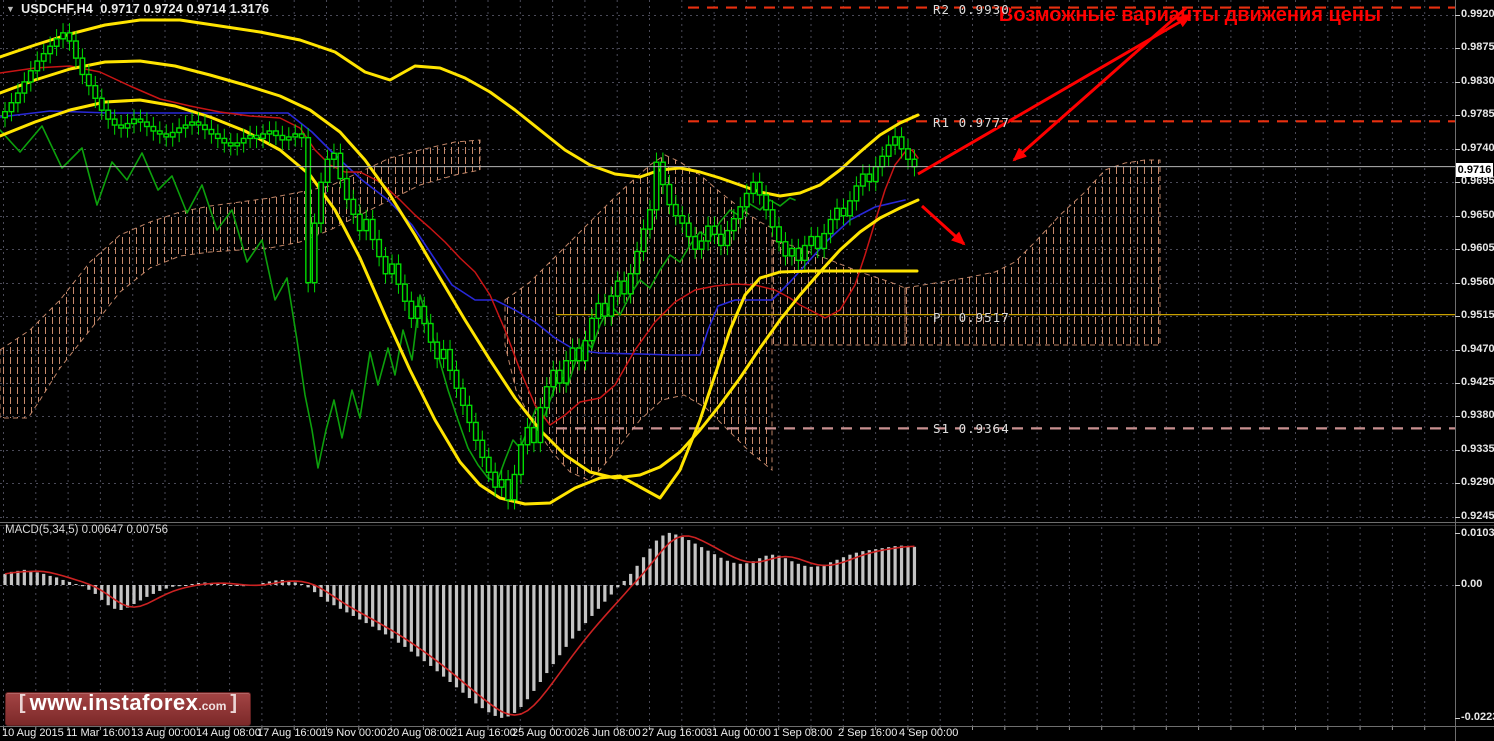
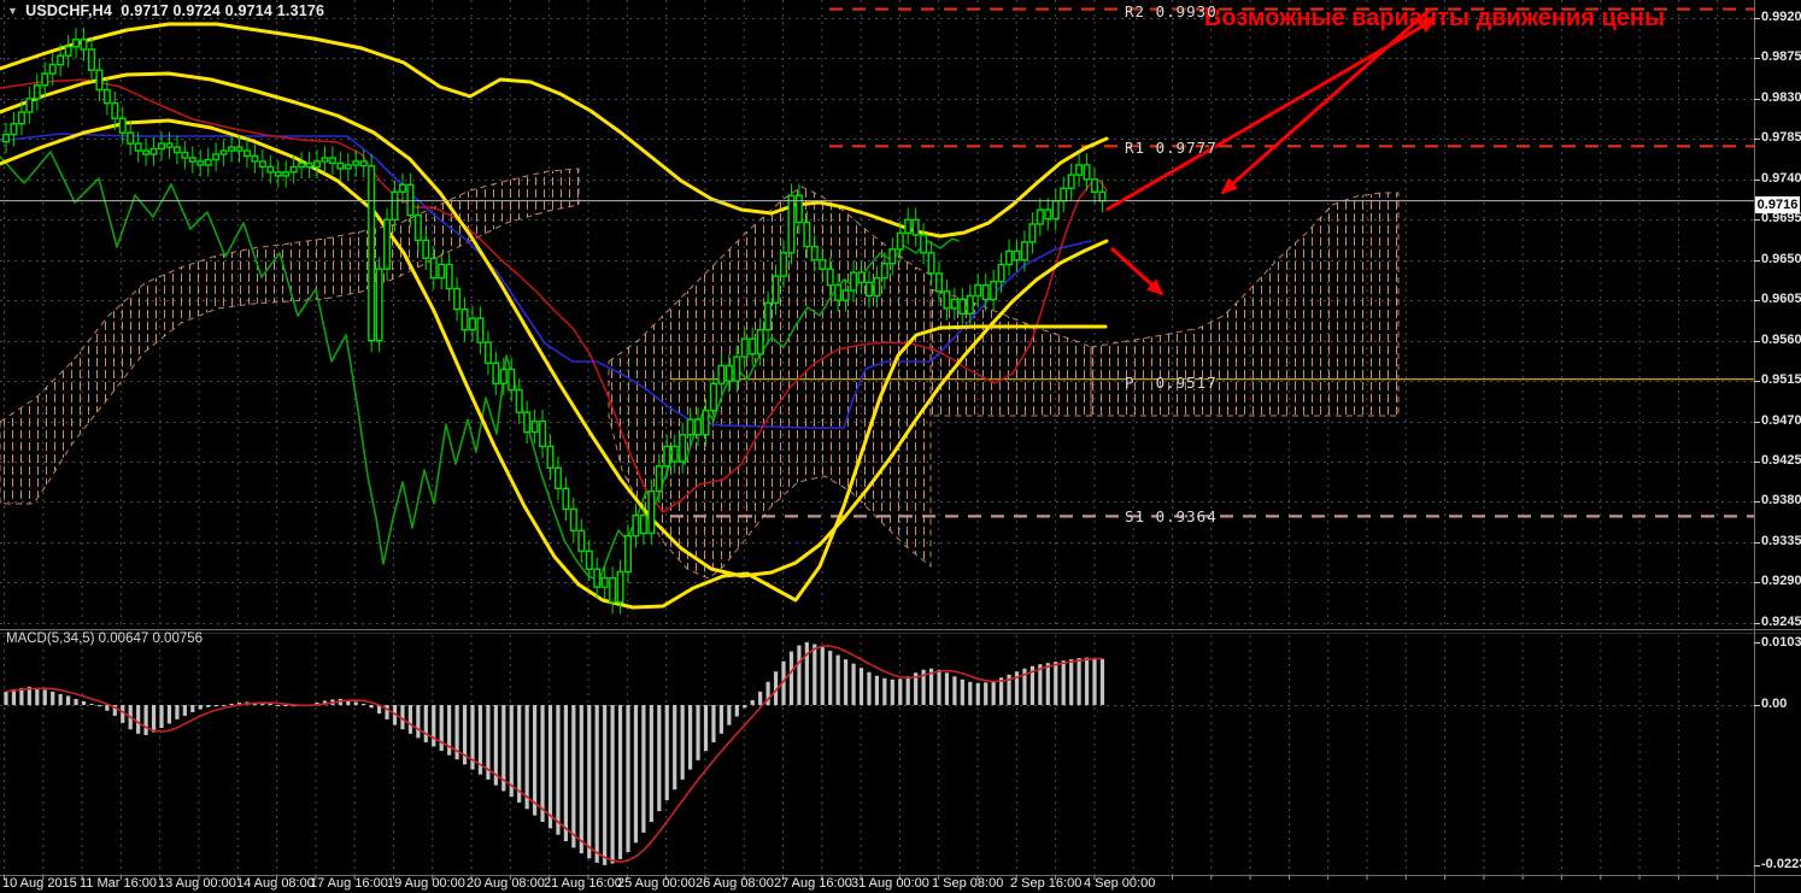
  ▼
  USDCHF,H4
  0.9717 0.9724 0.9714 1.3176
  Возможные варианты движения цены
  MACD(5,34,5) 0.00647 0.00756
  0.9716
- [
- www.instaforex
- .com
- ]
  0.9920
  0.9875
  0.9830
  0.9785
  0.9740
  0.9695
  0.9650
  0.9605
  0.9560
  0.9515
  0.9470
  0.9425
  0.9380
  0.9335
  0.9290
  0.9245
  0.0103
  0.00
  -0.022
  10 Aug 2015
  11 Mar 16:00
  13 Aug 00:00
  14 Aug 08:00
  17 Aug 16:00
- 19 Nov 00:00
+ 19 Aug 00:00
  20 Aug 08:00
  21 Aug 16:00
  25 Aug 00:00
- 26 Jun 08:00
+ 26 Aug 08:00
  27 Aug 16:00
  31 Aug 00:00
  1 Sep 08:00
  2 Sep 16:00
  4 Sep 00:00
  R2 0.9930
  R1 0.9777
  P 0.9517
  S1 0.9364
